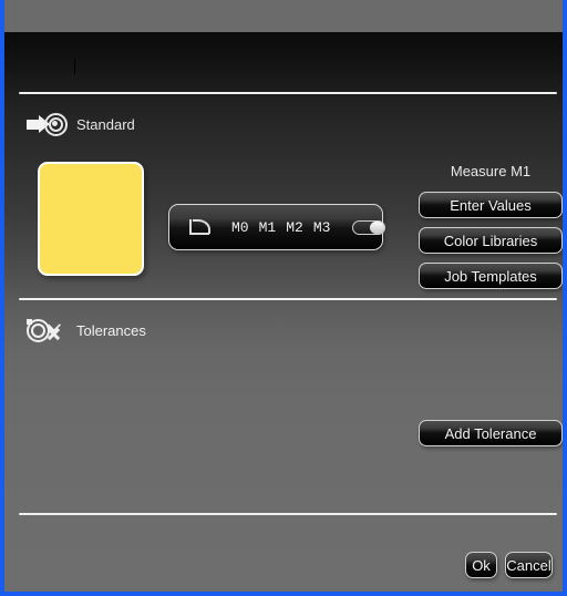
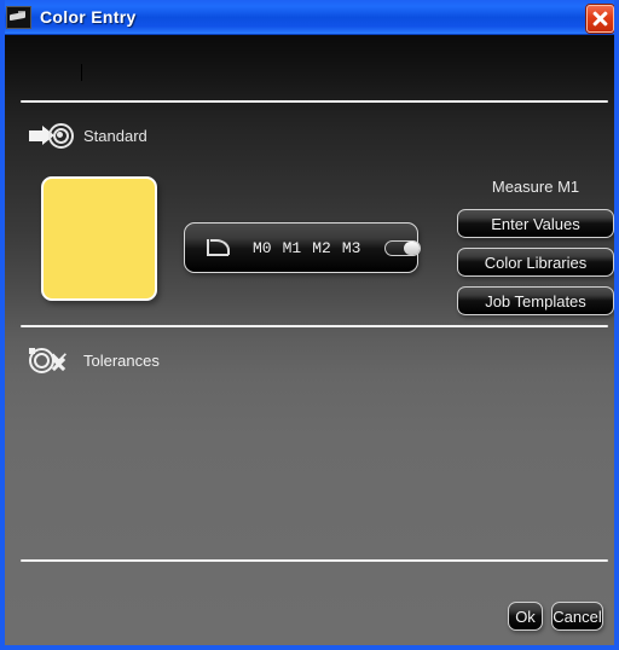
+ Color Entry
  Standard
  M0
  M1
  M2
  M3
  Measure M1
  Enter Values
  Color Libraries
  Job Templates
  Tolerances
- Add Tolerance
  Ok
  Cancel
